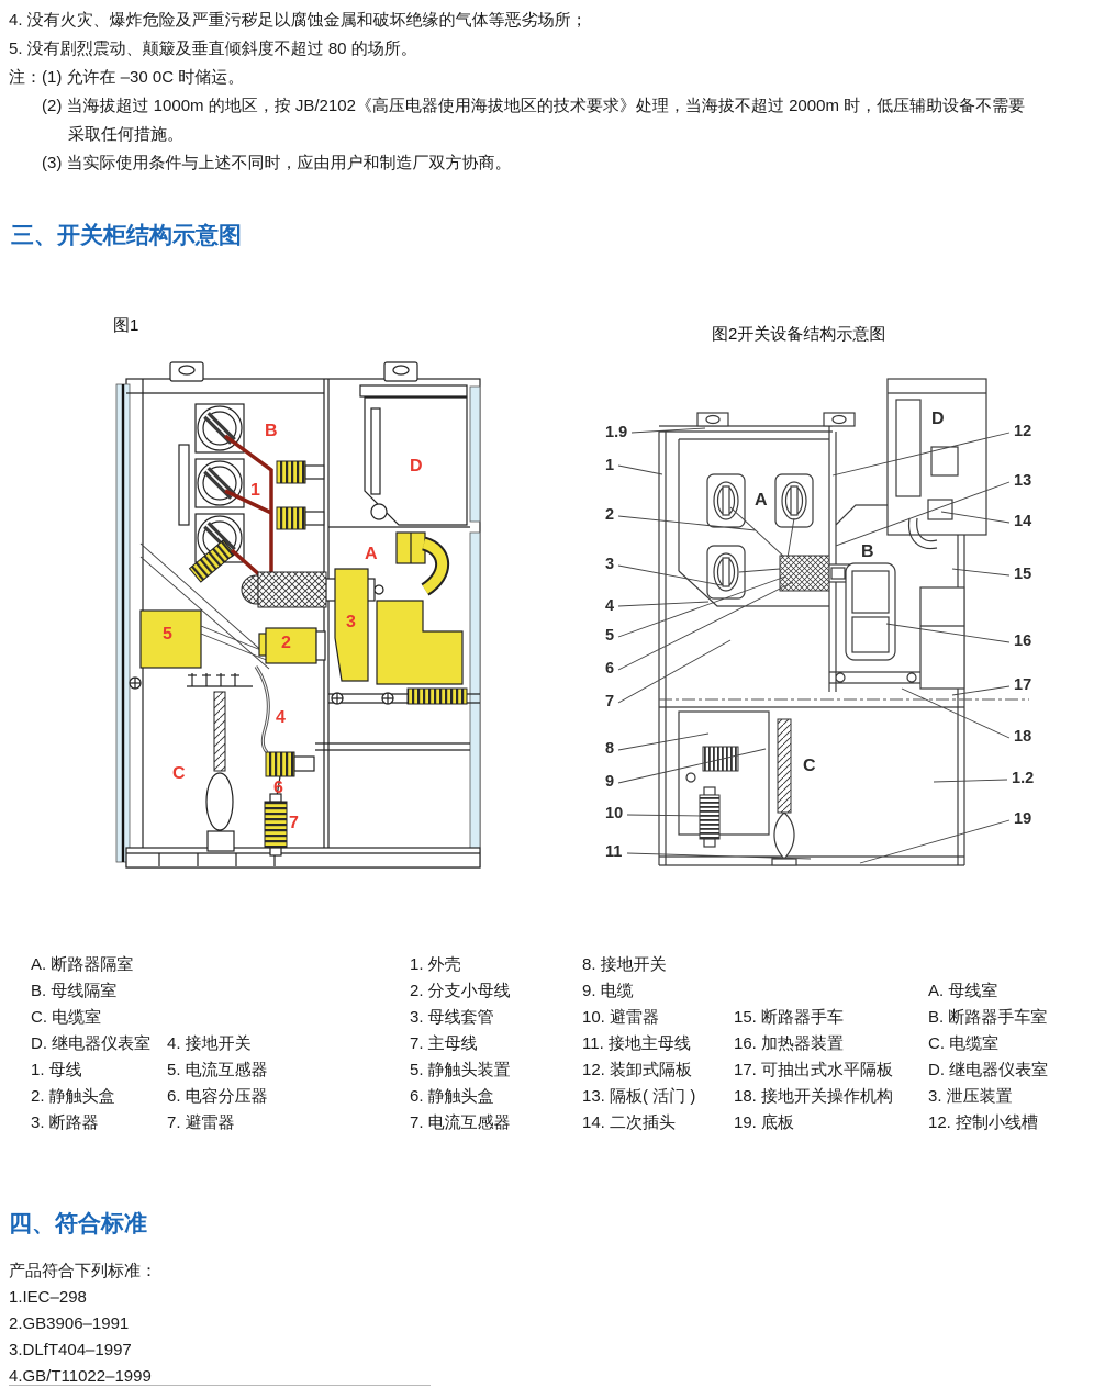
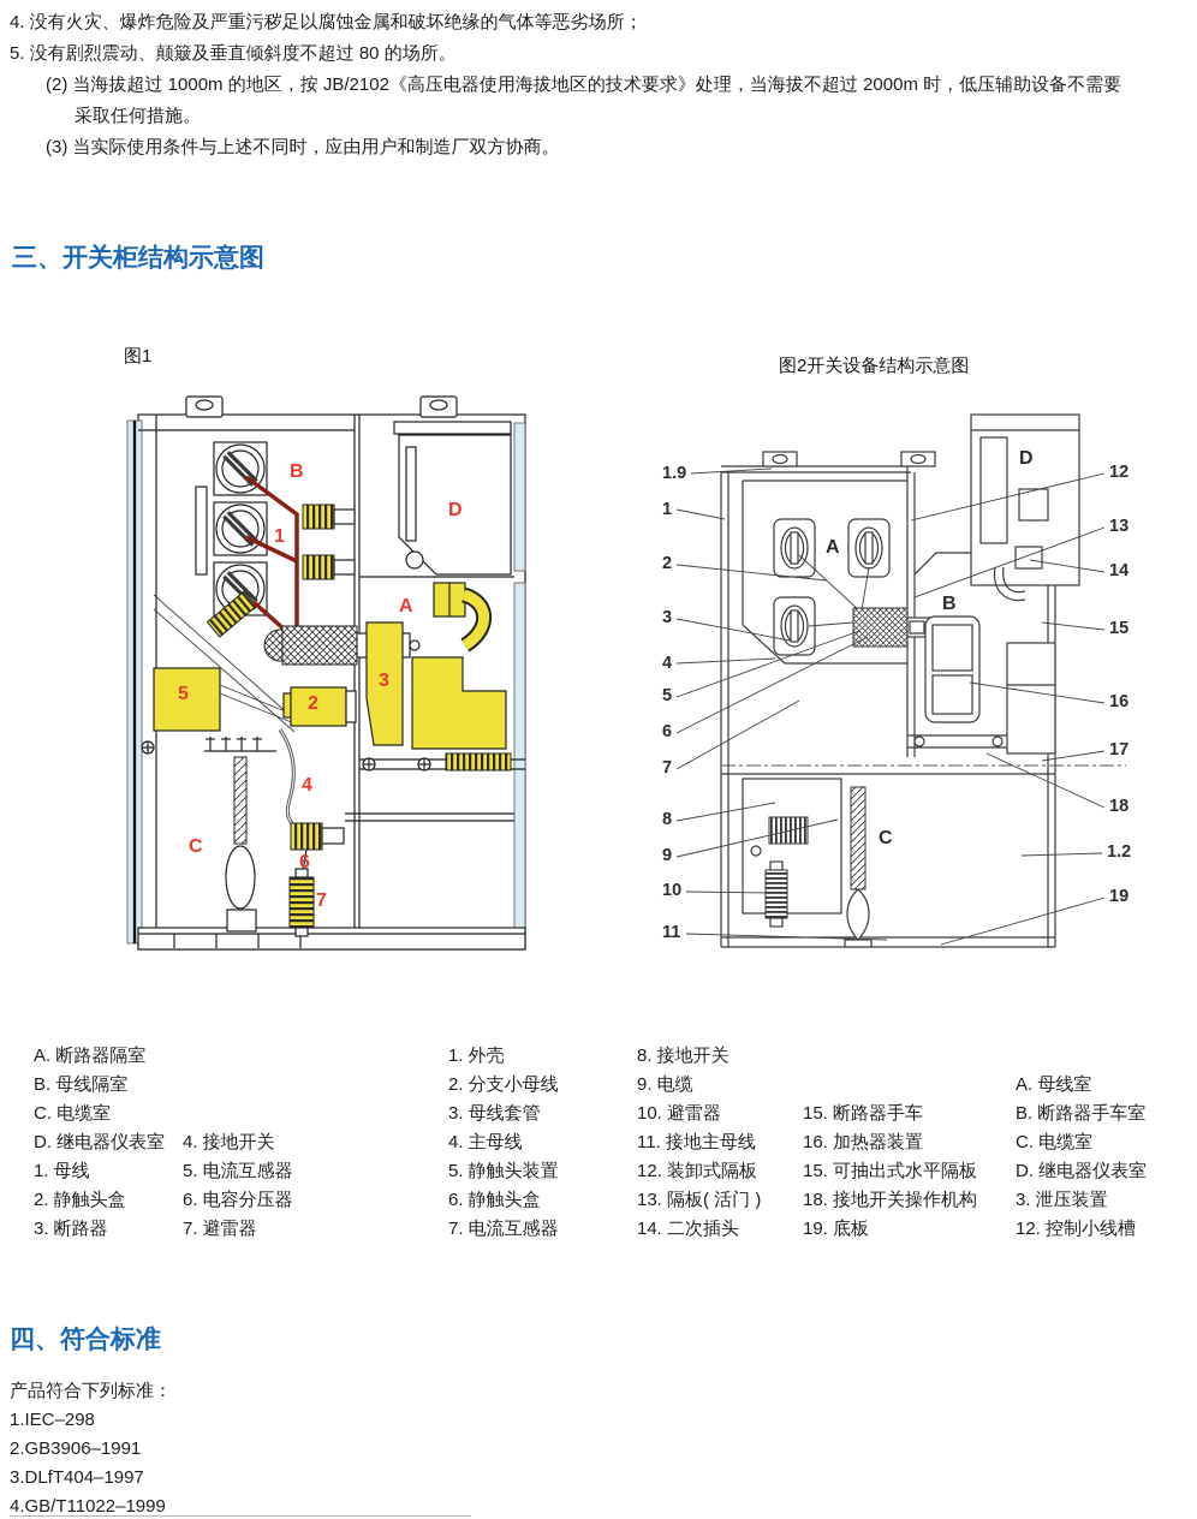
  4. 没有火灾、爆炸危险及严重污秽足以腐蚀金属和破坏绝缘的气体等恶劣场所；
  5. 没有剧烈震动、颠簸及垂直倾斜度不超过 80 的场所。
- 注：(1) 允许在 –30 0C 时储运。
  (2) 当海拔超过 1000m 的地区，按 JB/2102《高压电器使用海拔地区的技术要求》处理，当海拔不超过 2000m 时，低压辅助设备不需要
  采取任何措施。
  (3) 当实际使用条件与上述不同时，应由用户和制造厂双方协商。
  三、开关柜结构示意图
  图1
  图2开关设备结构示意图
  B
  1
  D
  A
  3
  2
  5
  4
  C
  6
  7
  1.9
  1
  2
  3
  4
  5
  6
  7
  8
  9
  10
  11
  12
  13
  14
  15
  16
  17
  18
  1.2
  19
  A
  B
  C
  D
  A. 断路器隔室
  B. 母线隔室
  C. 电缆室
  D. 继电器仪表室
  1. 母线
  2. 静触头盒
  3. 断路器
  4. 接地开关
  5. 电流互感器
  6. 电容分压器
  7. 避雷器
  1. 外壳
  2. 分支小母线
  3. 母线套管
- 7. 主母线
+ 4. 主母线
  5. 静触头装置
  6. 静触头盒
  7. 电流互感器
  8. 接地开关
  9. 电缆
  10. 避雷器
  11. 接地主母线
  12. 装卸式隔板
  13. 隔板( 活门 )
  14. 二次插头
  15. 断路器手车
  16. 加热器装置
- 17. 可抽出式水平隔板
+ 15. 可抽出式水平隔板
  18. 接地开关操作机构
  19. 底板
  A. 母线室
  B. 断路器手车室
  C. 电缆室
  D. 继电器仪表室
  3. 泄压装置
  12. 控制小线槽
  四、符合标准
  产品符合下列标准：
  1.IEC–298
  2.GB3906–1991
  3.DLfT404–1997
  4.GB/T11022–1999
